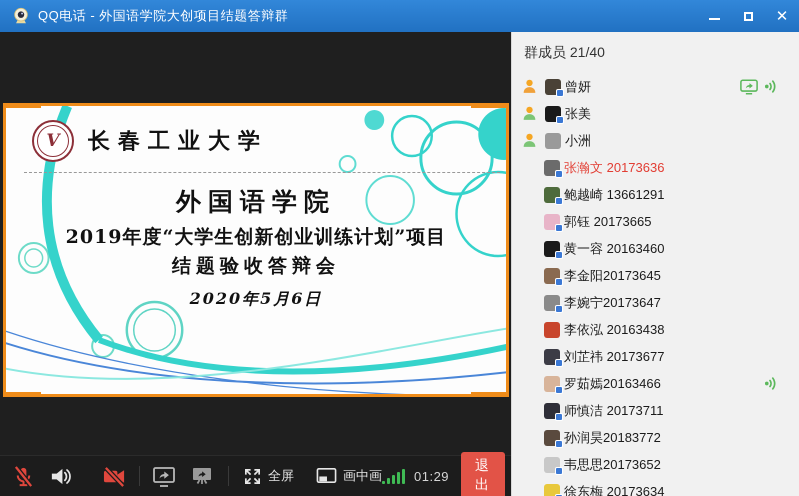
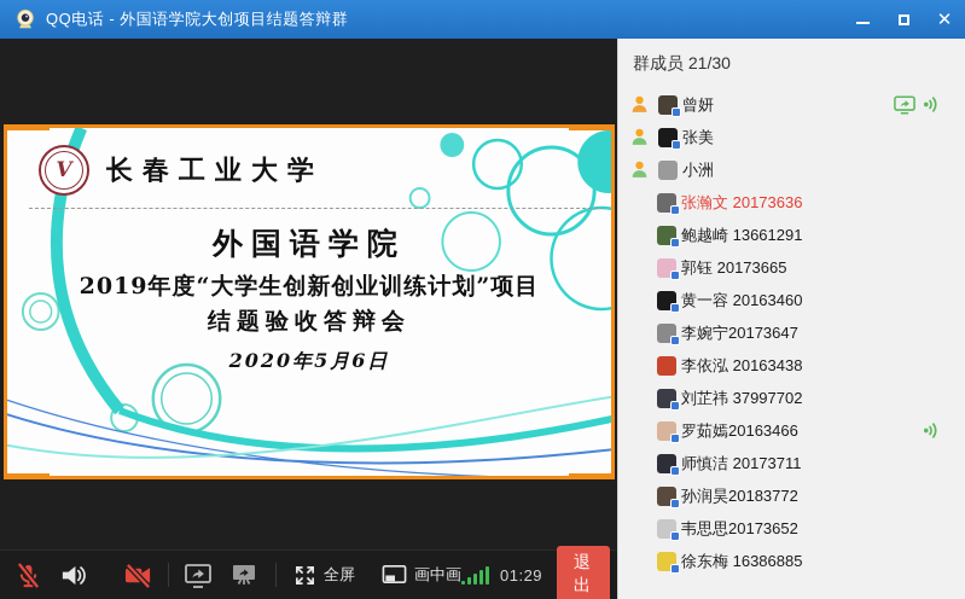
  QQ电话 - 外国语学院大创项目结题答辩群
  ✕
  V
  长春工业大学
  外国语学院
  2019年度“大学生创新创业训练计划”项目
  结题验收答辩会
  2020年5月6日
  全屏
  画中画
  01:29
  退出
- 群成员 21/40
+ 群成员 21/30
  曾妍
  张美
  小洲
  张瀚文 20173636
  鲍越崎 13661291
  郭钰 20173665
  黄一容 20163460
- 李金阳20173645
  李婉宁20173647
  李依泓 20163438
- 刘芷祎 20173677
+ 刘芷祎 37997702
  罗茹嫣20163466
  师慎洁 20173711
  孙润昊20183772
  韦思思20173652
- 徐东梅 20173634
+ 徐东梅 16386885
